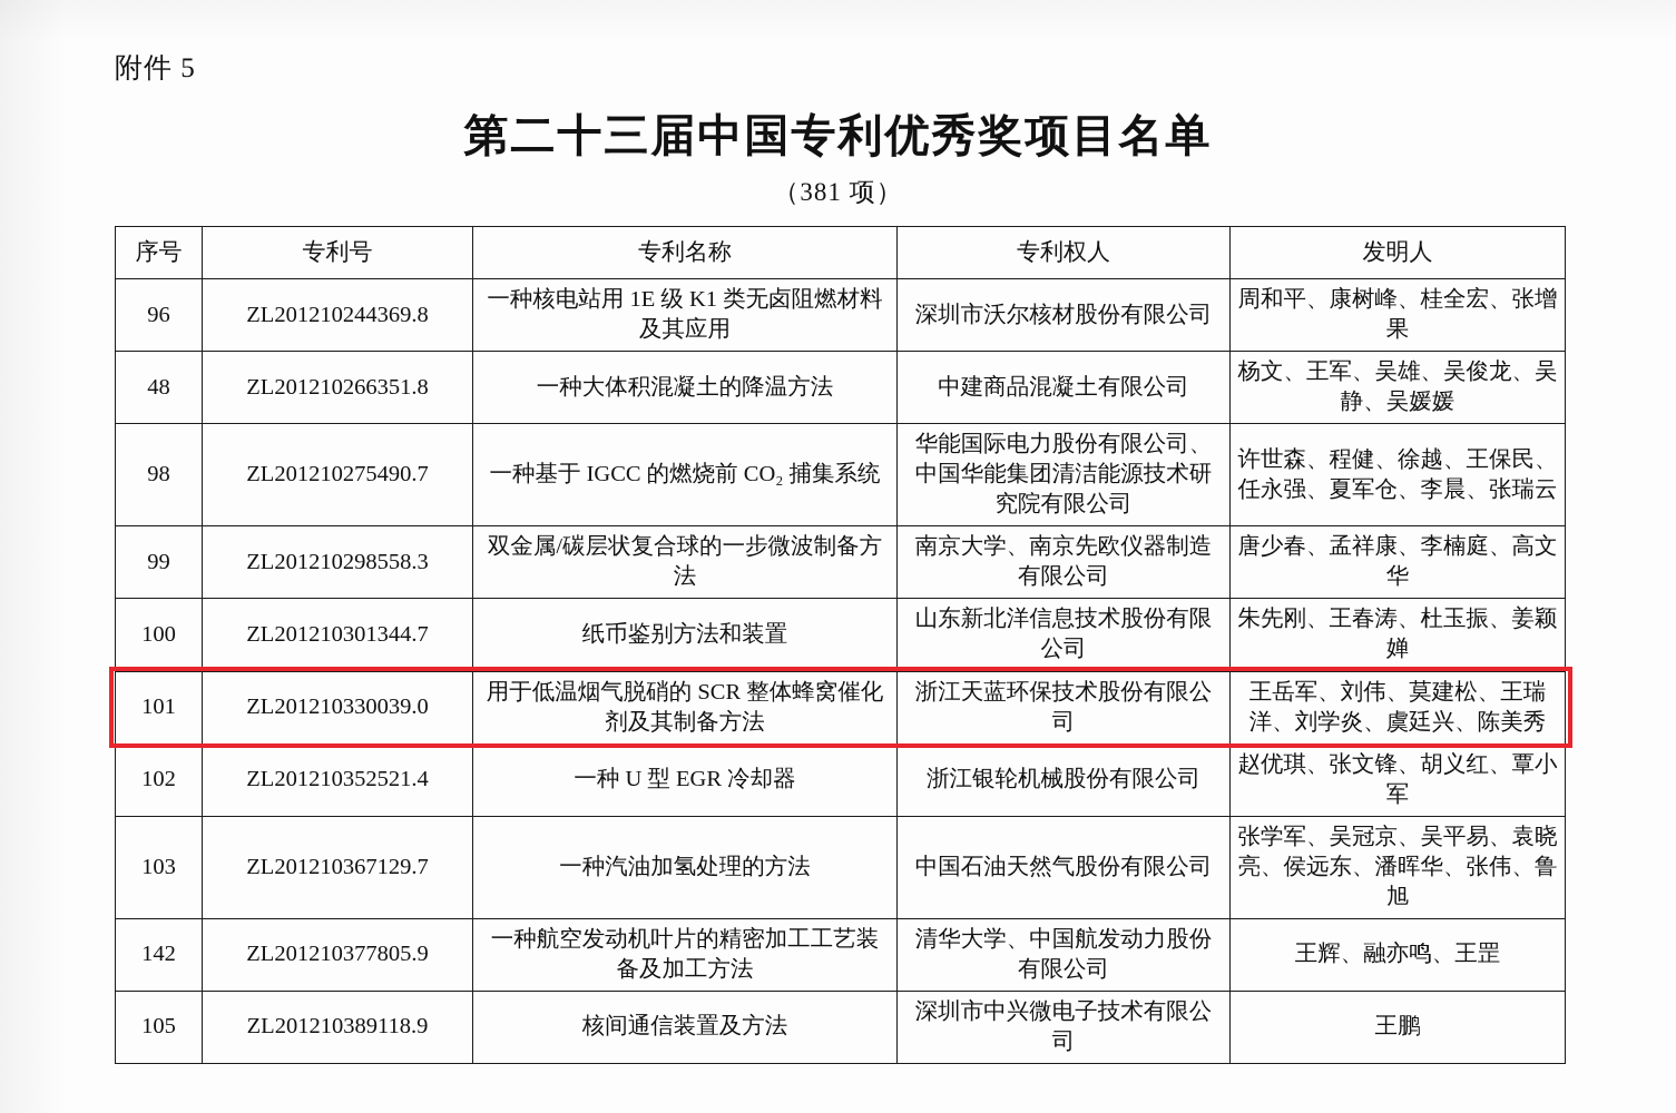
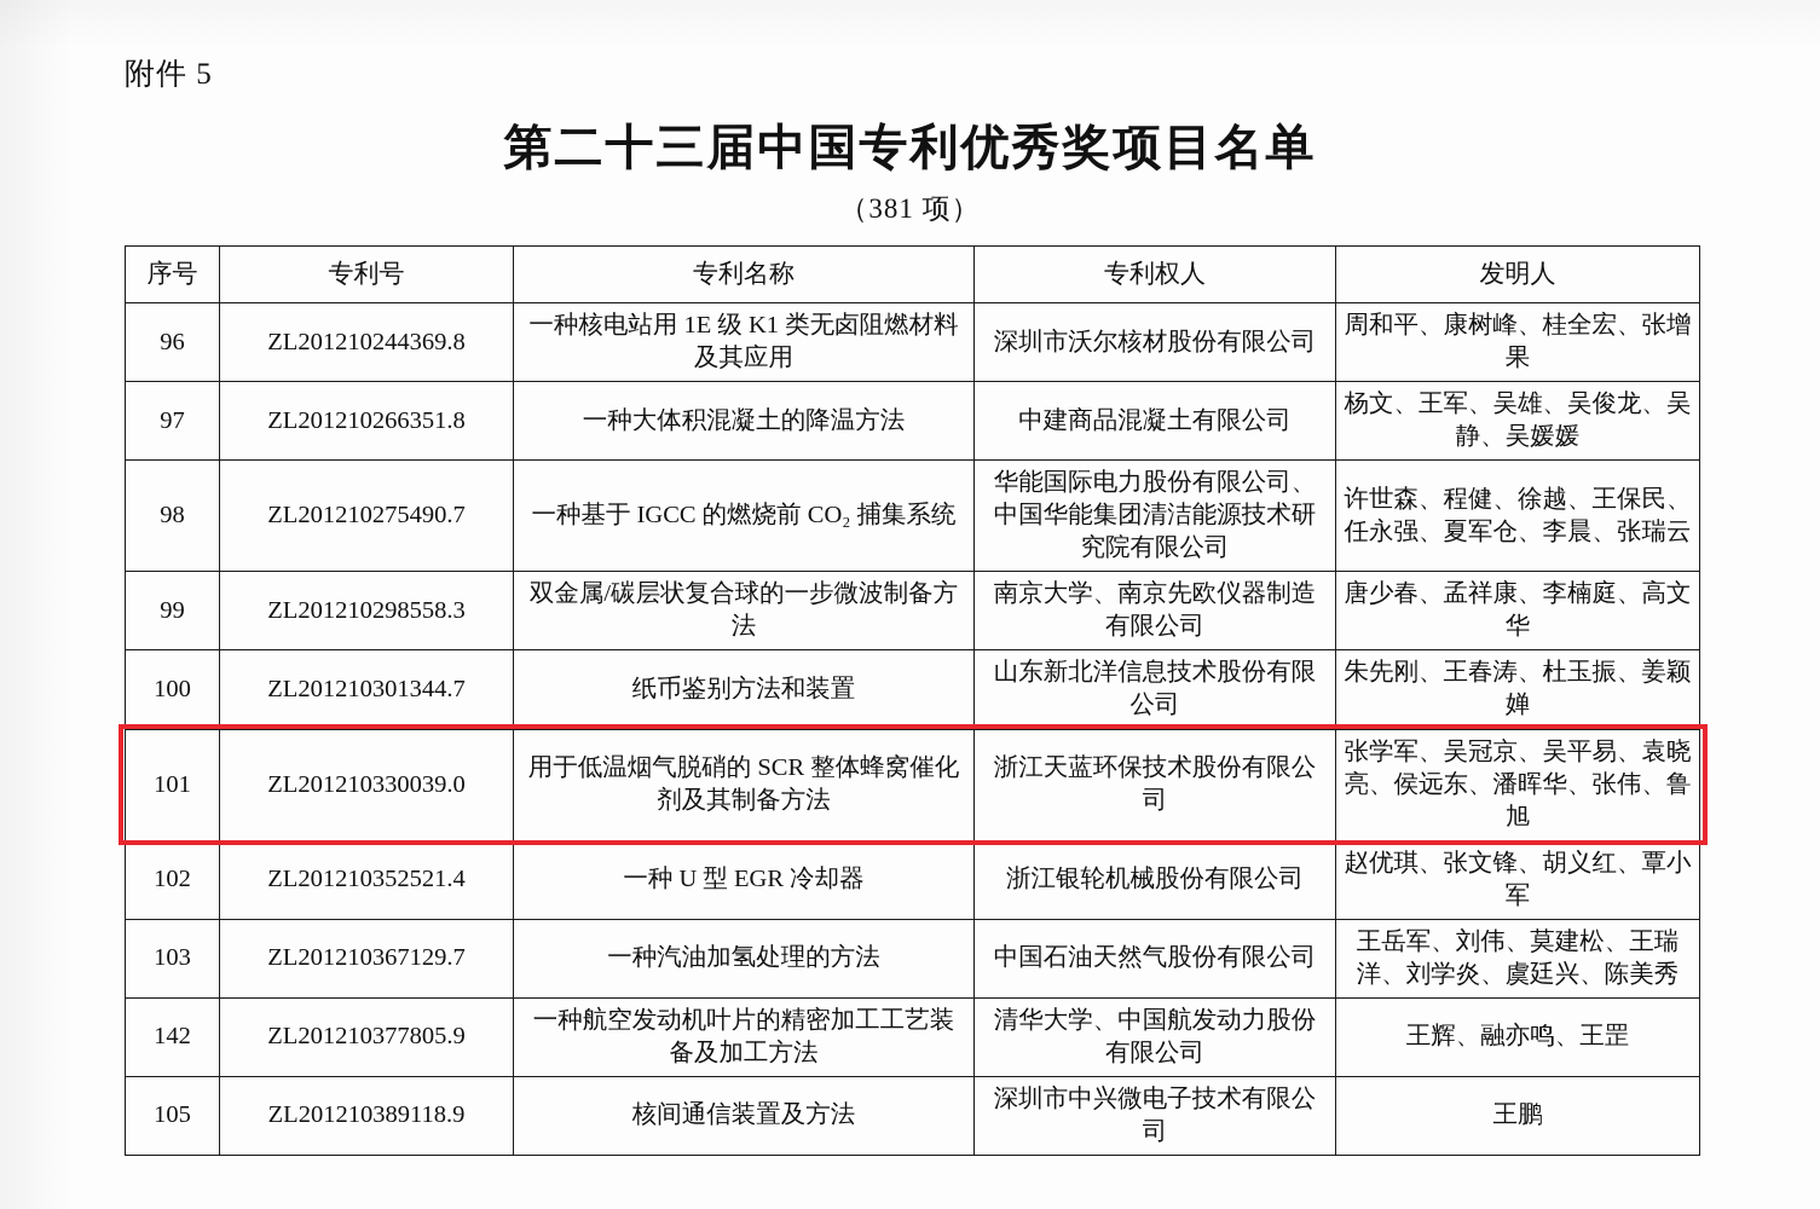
  附件 5
  第二十三届中国专利优秀奖项目名单
  （381 项）
  序号	专利号	专利名称	专利权人	发明人
  96	ZL201210244369.8	一种核电站用 1E 级 K1 类无卤阻燃材料及其应用	深圳市沃尔核材股份有限公司	周和平、康树峰、桂全宏、张增果
- 48	ZL201210266351.8	一种大体积混凝土的降温方法	中建商品混凝土有限公司	杨文、王军、吴雄、吴俊龙、吴静、吴媛媛
+ 97	ZL201210266351.8	一种大体积混凝土的降温方法	中建商品混凝土有限公司	杨文、王军、吴雄、吴俊龙、吴静、吴媛媛
  98	ZL201210275490.7	一种基于 IGCC 的燃烧前 CO₂ 捕集系统	华能国际电力股份有限公司、中国华能集团清洁能源技术研究院有限公司	许世森、程健、徐越、王保民、任永强、夏军仓、李晨、张瑞云
  99	ZL201210298558.3	双金属/碳层状复合球的一步微波制备方法	南京大学、南京先欧仪器制造有限公司	唐少春、孟祥康、李楠庭、高文华
  100	ZL201210301344.7	纸币鉴别方法和装置	山东新北洋信息技术股份有限公司	朱先刚、王春涛、杜玉振、姜颖婵
- 101	ZL201210330039.0	用于低温烟气脱硝的 SCR 整体蜂窝催化剂及其制备方法	浙江天蓝环保技术股份有限公司	王岳军、刘伟、莫建松、王瑞洋、刘学炎、虞廷兴、陈美秀
+ 101	ZL201210330039.0	用于低温烟气脱硝的 SCR 整体蜂窝催化剂及其制备方法	浙江天蓝环保技术股份有限公司	张学军、吴冠京、吴平易、袁晓亮、侯远东、潘晖华、张伟、鲁旭
  102	ZL201210352521.4	一种 U 型 EGR 冷却器	浙江银轮机械股份有限公司	赵优琪、张文锋、胡义红、覃小军
- 103	ZL201210367129.7	一种汽油加氢处理的方法	中国石油天然气股份有限公司	张学军、吴冠京、吴平易、袁晓亮、侯远东、潘晖华、张伟、鲁旭
+ 103	ZL201210367129.7	一种汽油加氢处理的方法	中国石油天然气股份有限公司	王岳军、刘伟、莫建松、王瑞洋、刘学炎、虞廷兴、陈美秀
  142	ZL201210377805.9	一种航空发动机叶片的精密加工工艺装备及加工方法	清华大学、中国航发动力股份有限公司	王辉、融亦鸣、王罡
  105	ZL201210389118.9	核间通信装置及方法	深圳市中兴微电子技术有限公司	王鹏
